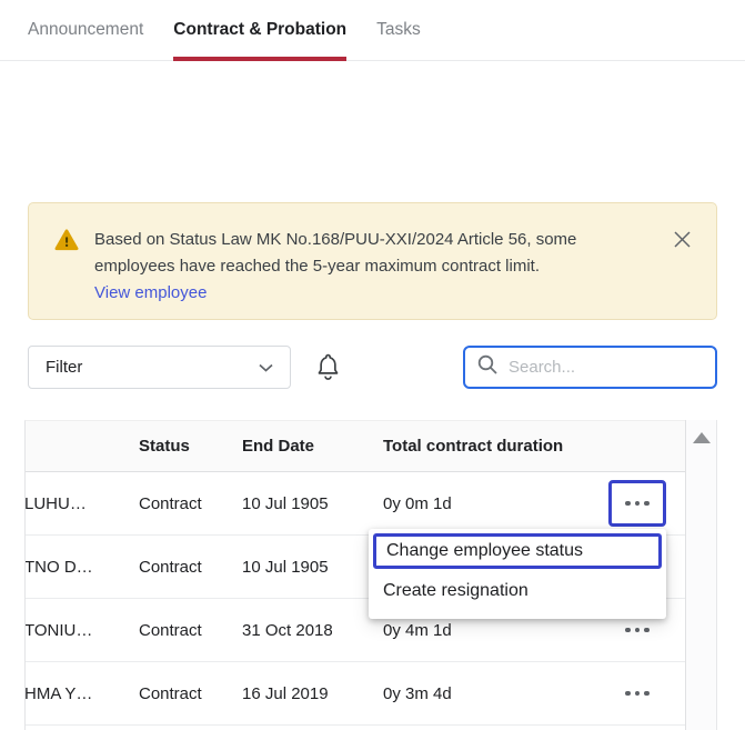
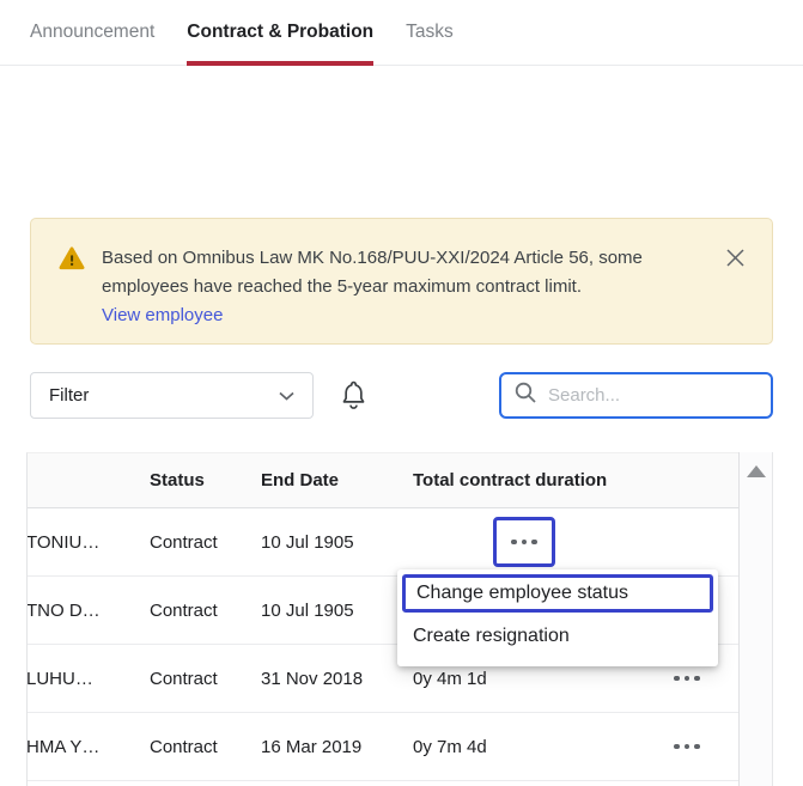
  Announcement
  Contract & Probation
  Tasks
- Based on Status Law MK No.168/PUU-XXI/2024 Article 56, some employees have reached the 5-year maximum contract limit.
+ Based on Omnibus Law MK No.168/PUU-XXI/2024 Article 56, some employees have reached the 5-year maximum contract limit.
  View employee
  Filter
  Search...
  Status
  End Date
  Total contract duration
- LUHU…
+ TONIU…
  Contract
  10 Jul 1905
- 0y 0m 1d
  TNO D…
  Contract
  10 Jul 1905
- TONIU…
+ LUHU…
  Contract
- 31 Oct 2018
+ 31 Nov 2018
  0y 4m 1d
  HMA Y…
  Contract
- 16 Jul 2019
+ 16 Mar 2019
- 0y 3m 4d
+ 0y 7m 4d
  Change employee status
  Create resignation
